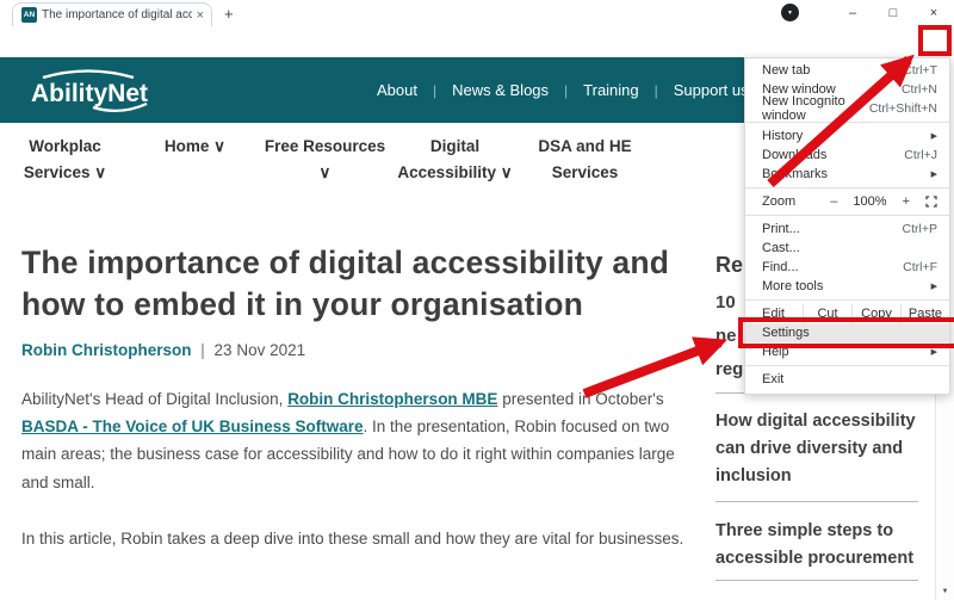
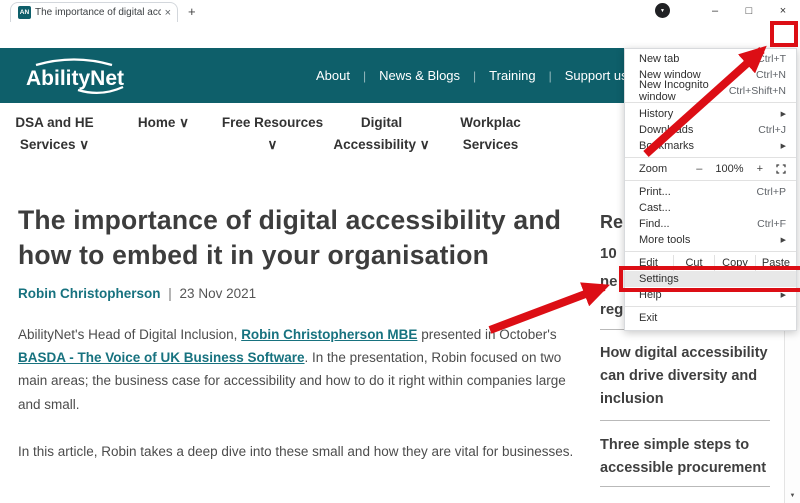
  The importance of digital acc
  ×
  +
  –
  □
  ×
  AbilityNet
  About
  |
  News & Blogs
  |
  Training
  |
  Support u
- Workplac
+ DSA and HE
  Services ∨
  Home ∨
  Free Resources
  ∨
  Digital
  Accessibility ∨
- DSA and HE
+ Workplac
  Services
  The importance of digital accessibility and how to embed it in your organisation
  Robin Christopherson | 23 Nov 2021
  AbilityNet's Head of Digital Inclusion, Robin Christopherson MBE presented in October's BASDA - The Voice of UK Business Software. In the presentation, Robin focused on two main areas; the business case for accessibility and how to do it right within companies large and small.
  In this article, Robin takes a deep dive into these small and how they are vital for businesses.
  Re
  10
  ne
  reg
  How digital accessibility can drive diversity and inclusion
  Three simple steps to accessible procurement
  New tab
  Ctrl+T
  New window
  Ctrl+N
  New Incognito window
  Ctrl+Shift+N
  History
  Ctrl+J
  Bkmarks
  Zoom
  –
  100%
  +
  Print...
  Ctrl+P
  Cast...
  Find...
  Ctrl+F
  More tools
  Edit
  Cut
  Copy
  Paste
  Settings
  Help
  Exit
